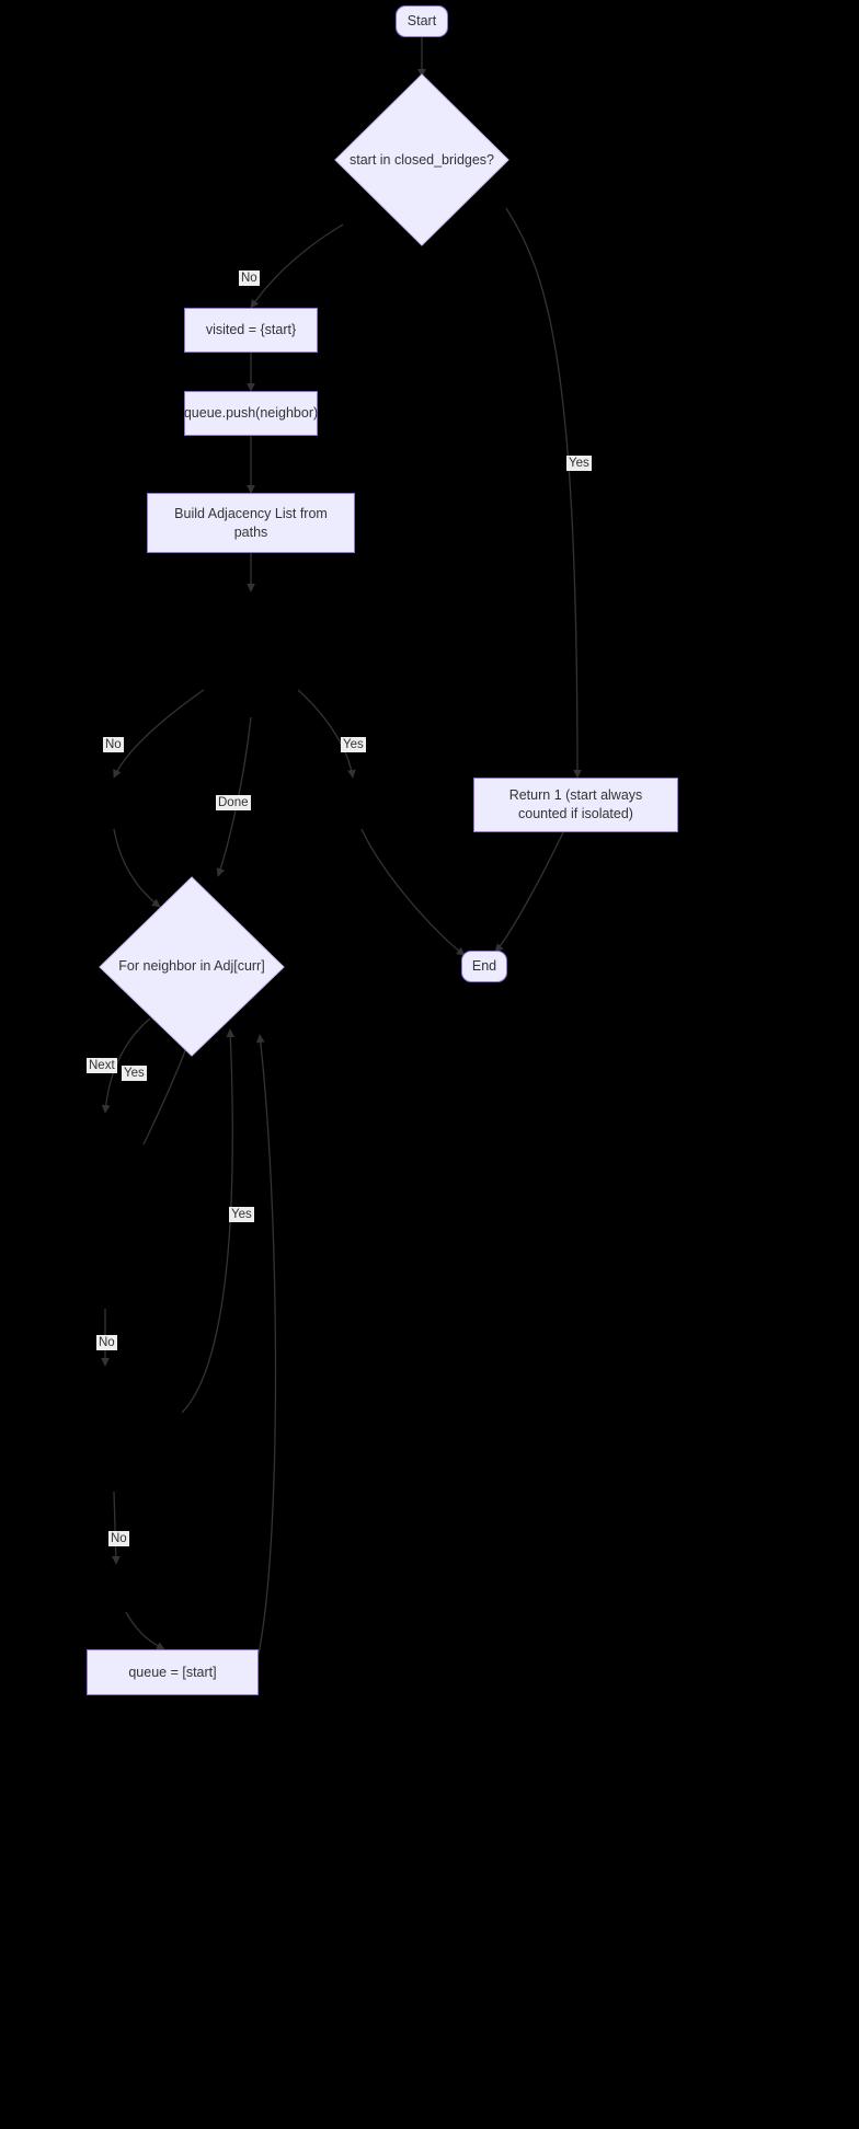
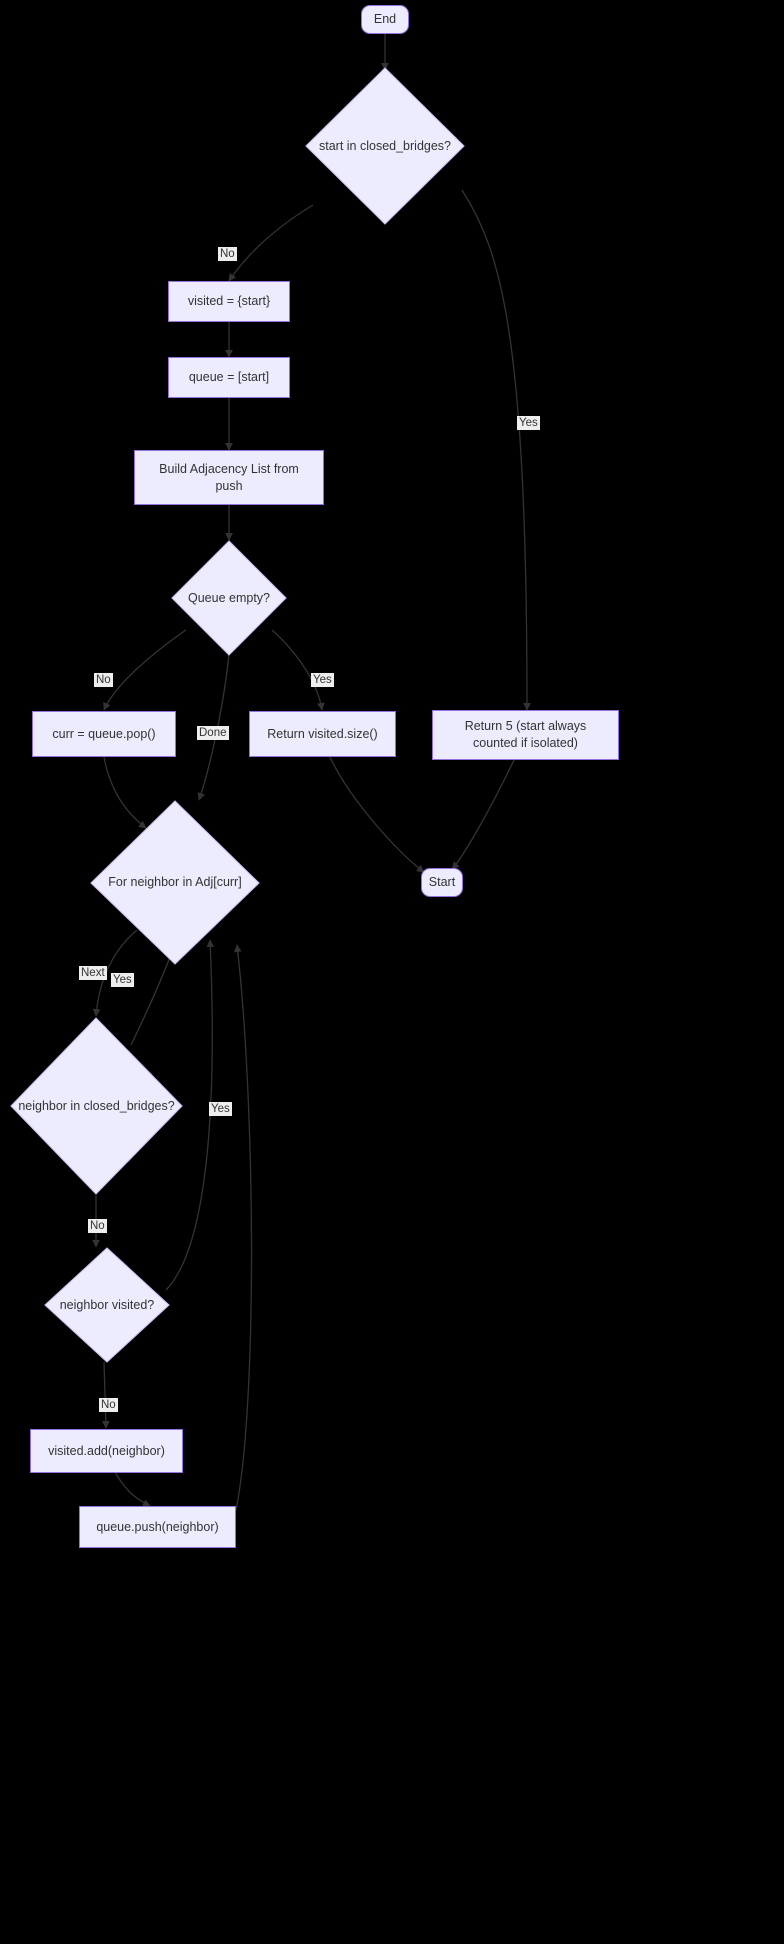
- Start
+ End
  start in closed_bridges?
  visited = {start}
- queue.push(neighbor)
+ queue = [start]
- Build Adjacency List from paths
+ Build Adjacency List from push
+ Queue empty?
+ curr = queue.pop()
+ Return visited.size()
- Return 1 (start always counted if isolated)
+ Return 5 (start always counted if isolated)
  For neighbor in Adj[curr]
- End
+ Start
+ neighbor in closed_bridges?
+ neighbor visited?
+ visited.add(neighbor)
- queue = [start]
+ queue.push(neighbor)
  No
  Yes
  No
  Done
  Yes
  Next
  Yes
  Yes
  No
  No
